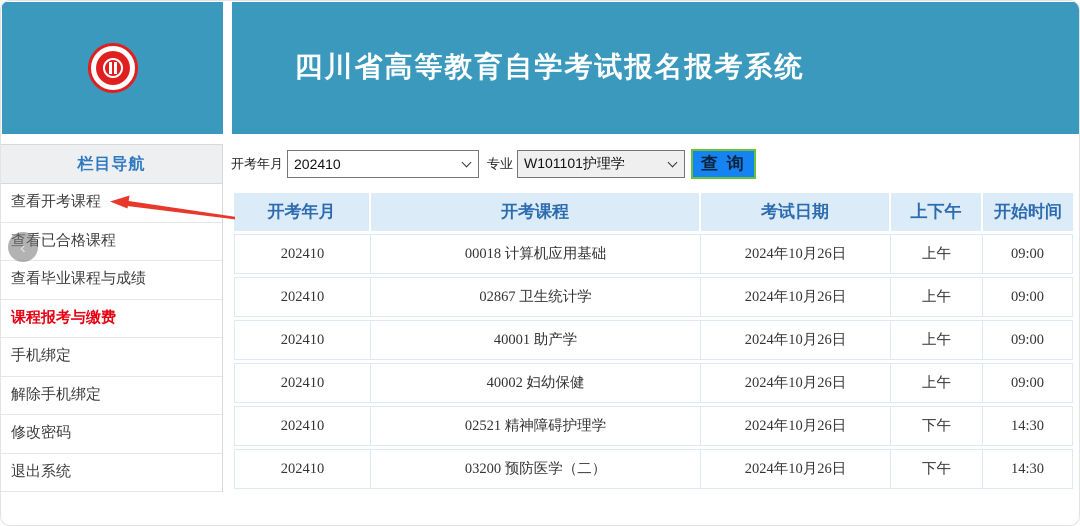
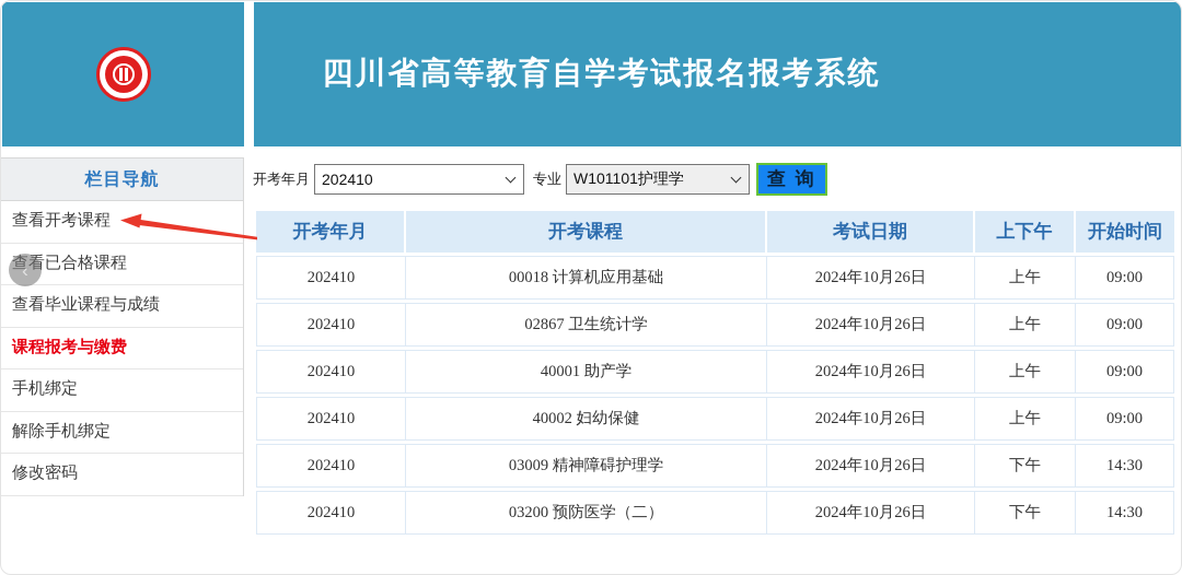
  四川省高等教育自学考试报名报考系统
  栏目导航
  查看开考课程
  查看已合格课程
  查看毕业课程与成绩
  课程报考与缴费
  手机绑定
  解除手机绑定
  修改密码
- 退出系统
  ‹
  开考年月
  202410
  专业
  W101101护理学
  查 询
  开考年月	开考课程	考试日期	上下午	开始时间
  202410	00018 计算机应用基础	2024年10月26日	上午	09:00
  202410	02867 卫生统计学	2024年10月26日	上午	09:00
  202410	40001 助产学	2024年10月26日	上午	09:00
  202410	40002 妇幼保健	2024年10月26日	上午	09:00
- 202410	02521 精神障碍护理学	2024年10月26日	下午	14:30
+ 202410	03009 精神障碍护理学	2024年10月26日	下午	14:30
  202410	03200 预防医学（二）	2024年10月26日	下午	14:30
